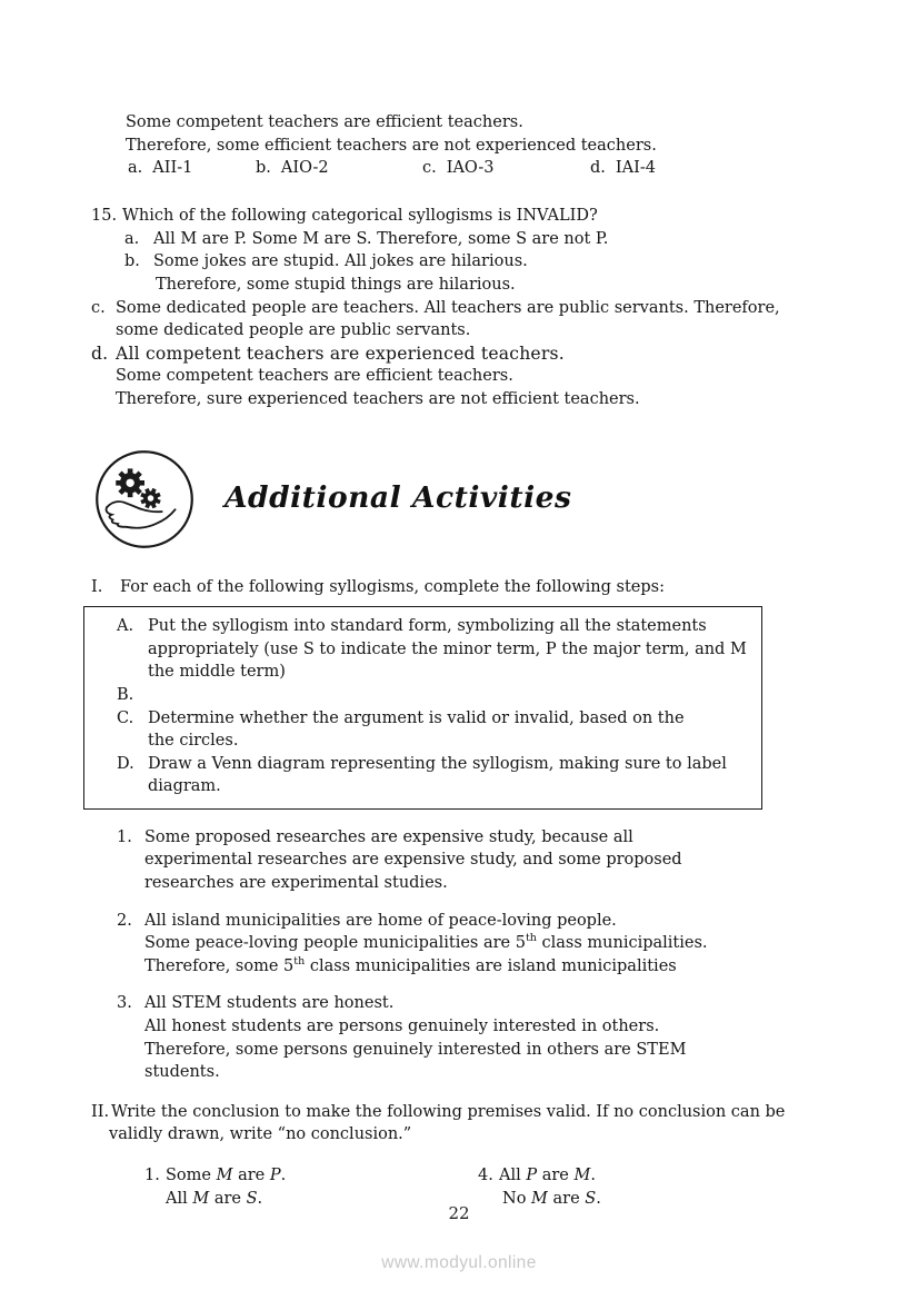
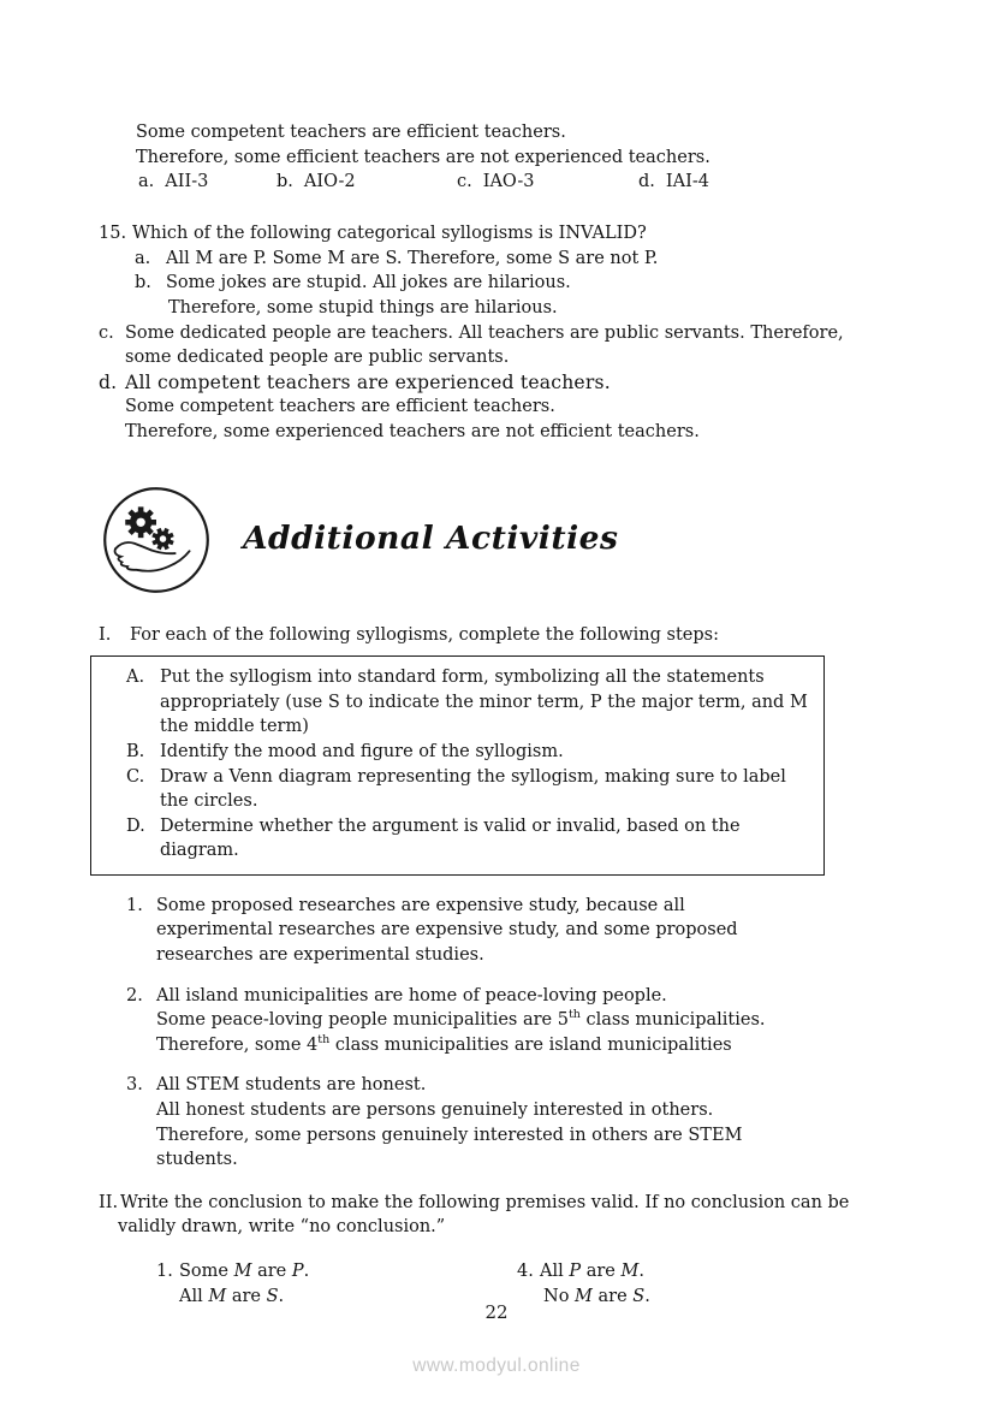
  Some competent teachers are efficient teachers.
  Therefore, some efficient teachers are not experienced teachers.
- a. AII-1
+ a. AII-3
  b. AIO-2
  c. IAO-3
  d. IAI-4
  15.
  Which of the following categorical syllogisms is INVALID?
  a.
  All M are P. Some M are S. Therefore, some S are not P.
  b.
  Some jokes are stupid. All jokes are hilarious.
  Therefore, some stupid things are hilarious.
  c.
  Some dedicated people are teachers. All teachers are public servants. Therefore,
  some dedicated people are public servants.
  d.
  All competent teachers are experienced teachers.
  Some competent teachers are efficient teachers.
- Therefore, sure experienced teachers are not efficient teachers.
+ Therefore, some experienced teachers are not efficient teachers.
  Additional Activities
  I.
  For each of the following syllogisms, complete the following steps:
  A.
  Put the syllogism into standard form, symbolizing all the statements
  appropriately (use S to indicate the minor term, P the major term, and M
  the middle term)
  B.
+ Identify the mood and figure of the syllogism.
  C.
- Determine whether the argument is valid or invalid, based on the
+ Draw a Venn diagram representing the syllogism, making sure to label
  the circles.
  D.
- Draw a Venn diagram representing the syllogism, making sure to label
+ Determine whether the argument is valid or invalid, based on the
  diagram.
  1.
  Some proposed researches are expensive study, because all
  experimental researches are expensive study, and some proposed
  researches are experimental studies.
  2.
  All island municipalities are home of peace-loving people.
  Some peace-loving people municipalities are 5th class municipalities.
- Therefore, some 5th class municipalities are island municipalities
+ Therefore, some 4th class municipalities are island municipalities
  3.
  All STEM students are honest.
  All honest students are persons genuinely interested in others.
  Therefore, some persons genuinely interested in others are STEM
  students.
  II.
  Write the conclusion to make the following premises valid. If no conclusion can be
  validly drawn, write “no conclusion.”
  1.
  Some M are P.
  All M are S.
  4.
  All P are M.
  No M are S.
  22
  www.modyul.online
